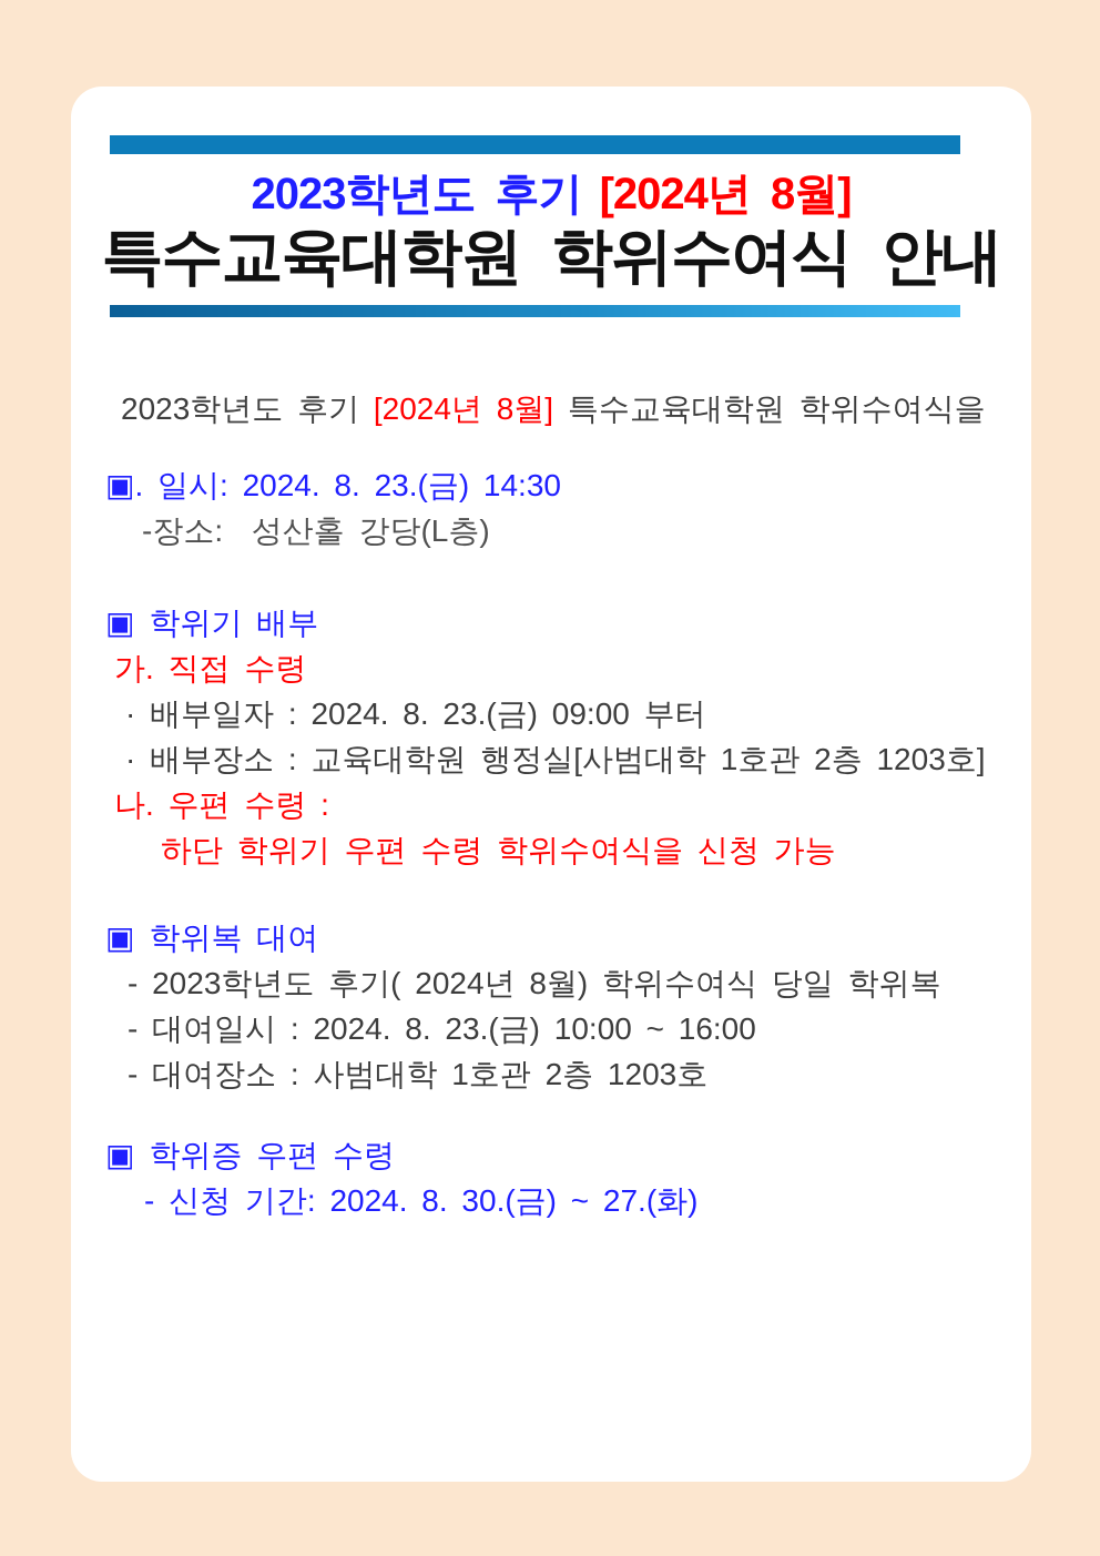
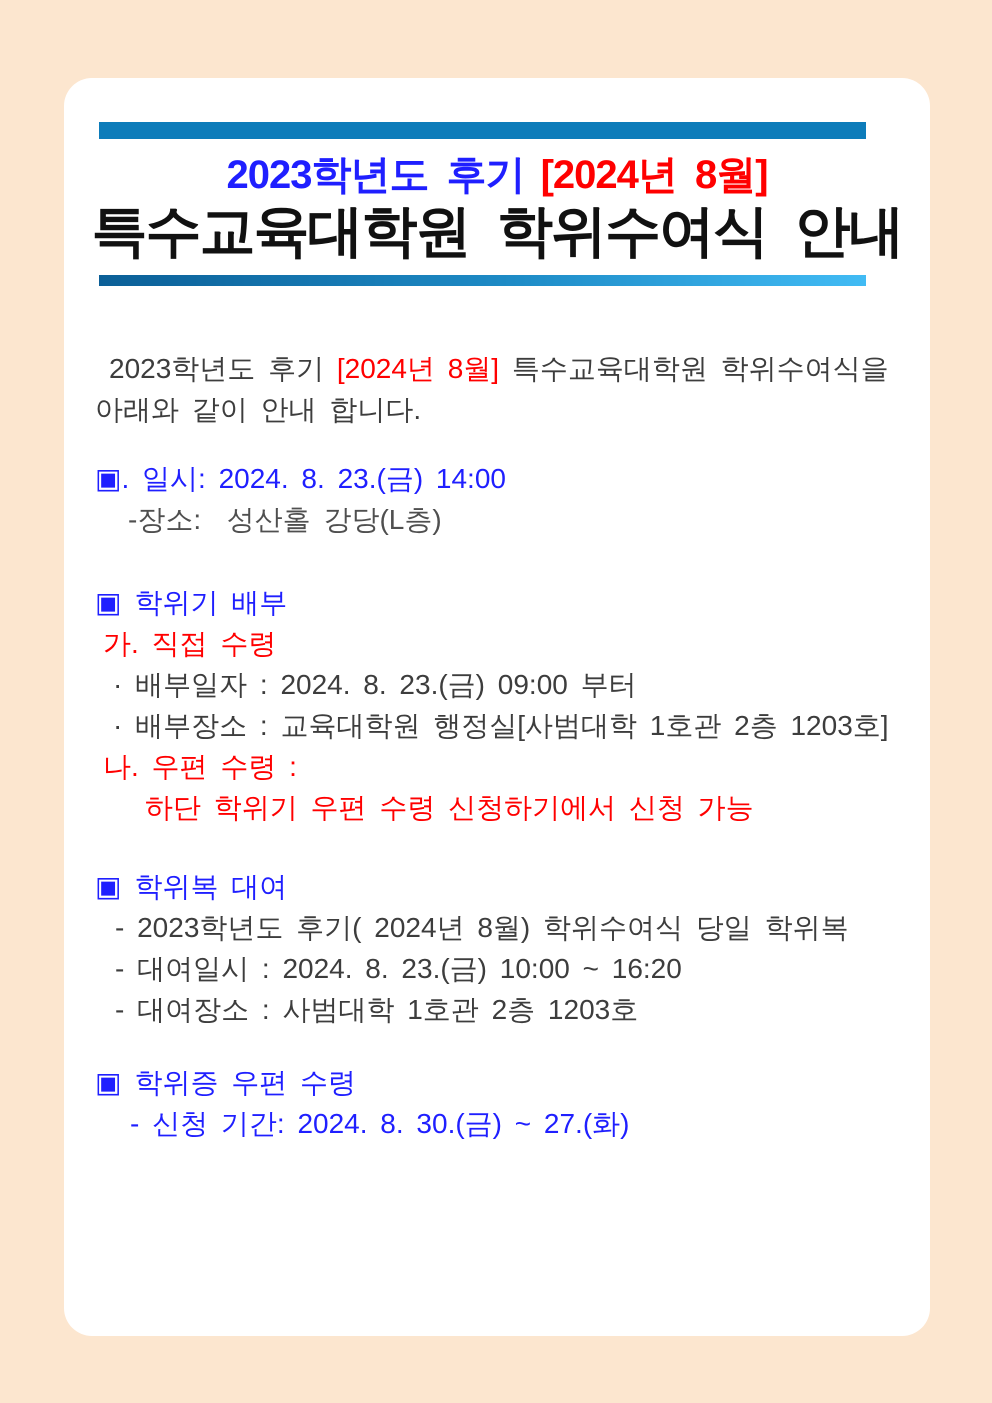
  2023학년도 후기 [2024년 8월]
  특수교육대학원 학위수여식 안내
  2023학년도 후기 [2024년 8월] 특수교육대학원 학위수여식을
+ 아래와 같이 안내 합니다.
- ▣. 일시: 2024. 8. 23.(금) 14:30
+ ▣. 일시: 2024. 8. 23.(금) 14:00
  -장소: 성산홀 강당(L층)
  ▣ 학위기 배부
  가. 직접 수령
  · 배부일자 : 2024. 8. 23.(금) 09:00 부터
  · 배부장소 : 교육대학원 행정실[사범대학 1호관 2층 1203호]
  나. 우편 수령 :
- 하단 학위기 우편 수령 학위수여식을 신청 가능
+ 하단 학위기 우편 수령 신청하기에서 신청 가능
  ▣ 학위복 대여
  - 2023학년도 후기( 2024년 8월) 학위수여식 당일 학위복
- - 대여일시 : 2024. 8. 23.(금) 10:00 ~ 16:00
+ - 대여일시 : 2024. 8. 23.(금) 10:00 ~ 16:20
  - 대여장소 : 사범대학 1호관 2층 1203호
  ▣ 학위증 우편 수령
  - 신청 기간: 2024. 8. 30.(금) ~ 27.(화)
